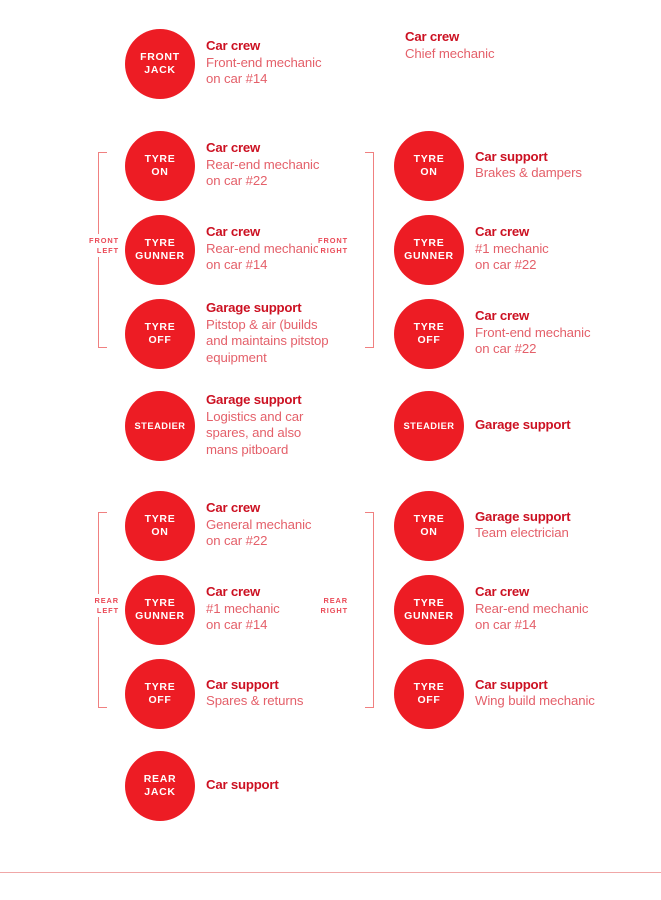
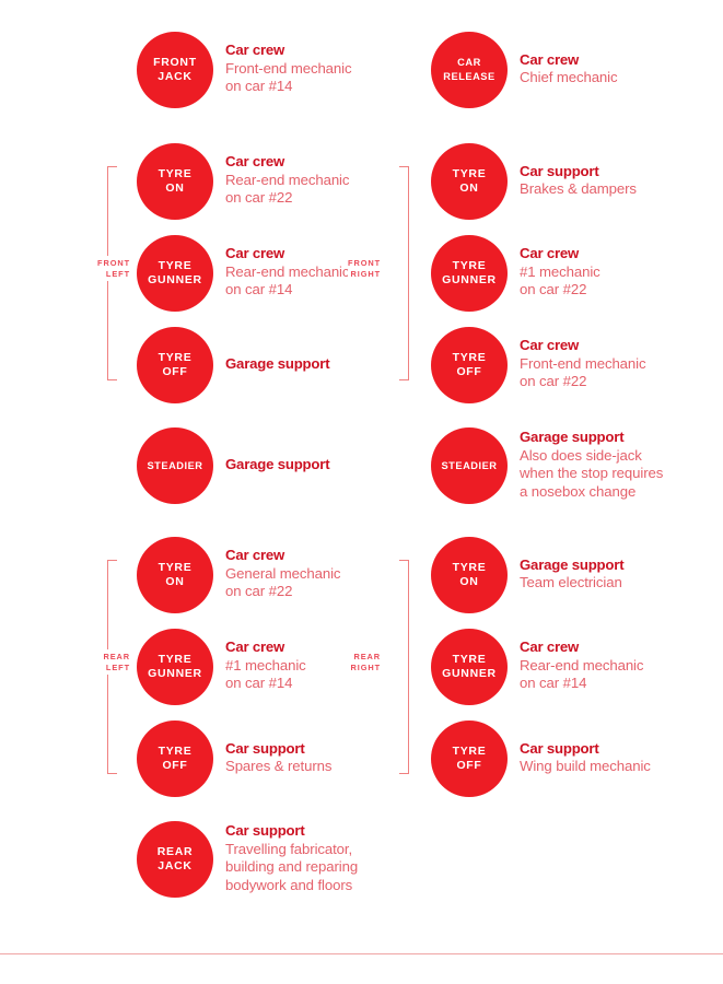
  FRONT
  JACK
  Car crew
  Front-end mechanic
  on car #14
  FRONT
  LEFT
  TYRE
  ON
  Car crew
  Rear-end mechanic
  on car #22
  TYRE
  GUNNER
  Car crew
  Rear-end mechanic
  on car #14
  TYRE
  OFF
  Garage support
- Pitstop & air (builds
- and maintains pitstop
- equipment
  STEADIER
  Garage support
- Logistics and car
- spares, and also
- mans pitboard
  REAR
  LEFT
  TYRE
  ON
  Car crew
  General mechanic
  on car #22
  TYRE
  GUNNER
  Car crew
  #1 mechanic
  on car #14
  TYRE
  OFF
  Car support
  Spares & returns
  REAR
  JACK
  Car support
+ Travelling fabricator,
+ building and reparing
+ bodywork and floors
+ CAR
+ RELEASE
  Car crew
  Chief mechanic
  FRONT
  RIGHT
  TYRE
  ON
  Car support
  Brakes & dampers
  TYRE
  GUNNER
  Car crew
  #1 mechanic
  on car #22
  TYRE
  OFF
  Car crew
  Front-end mechanic
  on car #22
  STEADIER
  Garage support
+ Also does side-jack
+ when the stop requires
+ a nosebox change
  REAR
  RIGHT
  TYRE
  ON
  Garage support
  Team electrician
  TYRE
  GUNNER
  Car crew
  Rear-end mechanic
  on car #14
  TYRE
  OFF
  Car support
  Wing build mechanic
